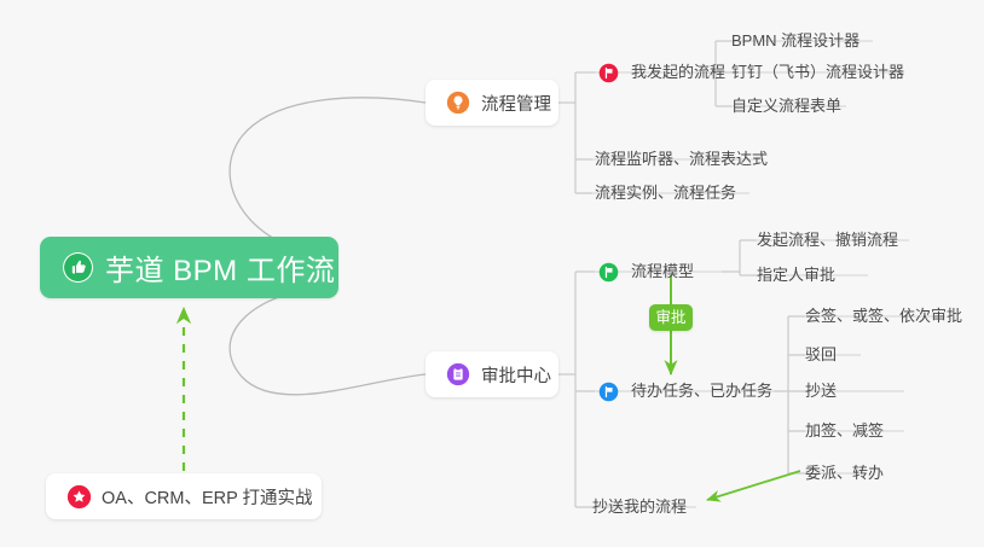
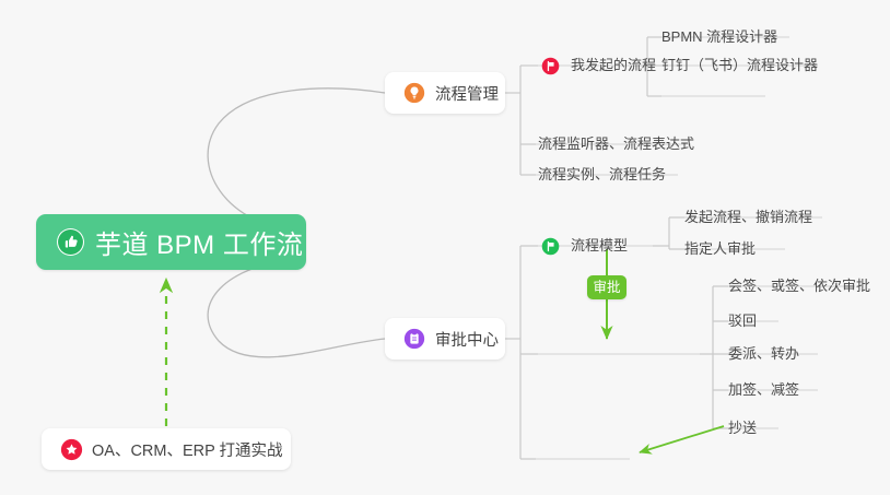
  芋道 BPM 工作流
  流程管理
  审批中心
  我发起的流程
  BPMN 流程设计器
  钉钉（飞书）流程设计器
- 自定义流程表单
  流程监听器、流程表达式
  流程实例、流程任务
  流程模型
  发起流程、撤销流程
  指定人审批
- 待办任务、已办任务
  会签、或签、依次审批
  驳回
- 抄送
+ 委派、转办
  加签、减签
- 委派、转办
+ 抄送
- 抄送我的流程
  审批
  OA、CRM、ERP 打通实战
